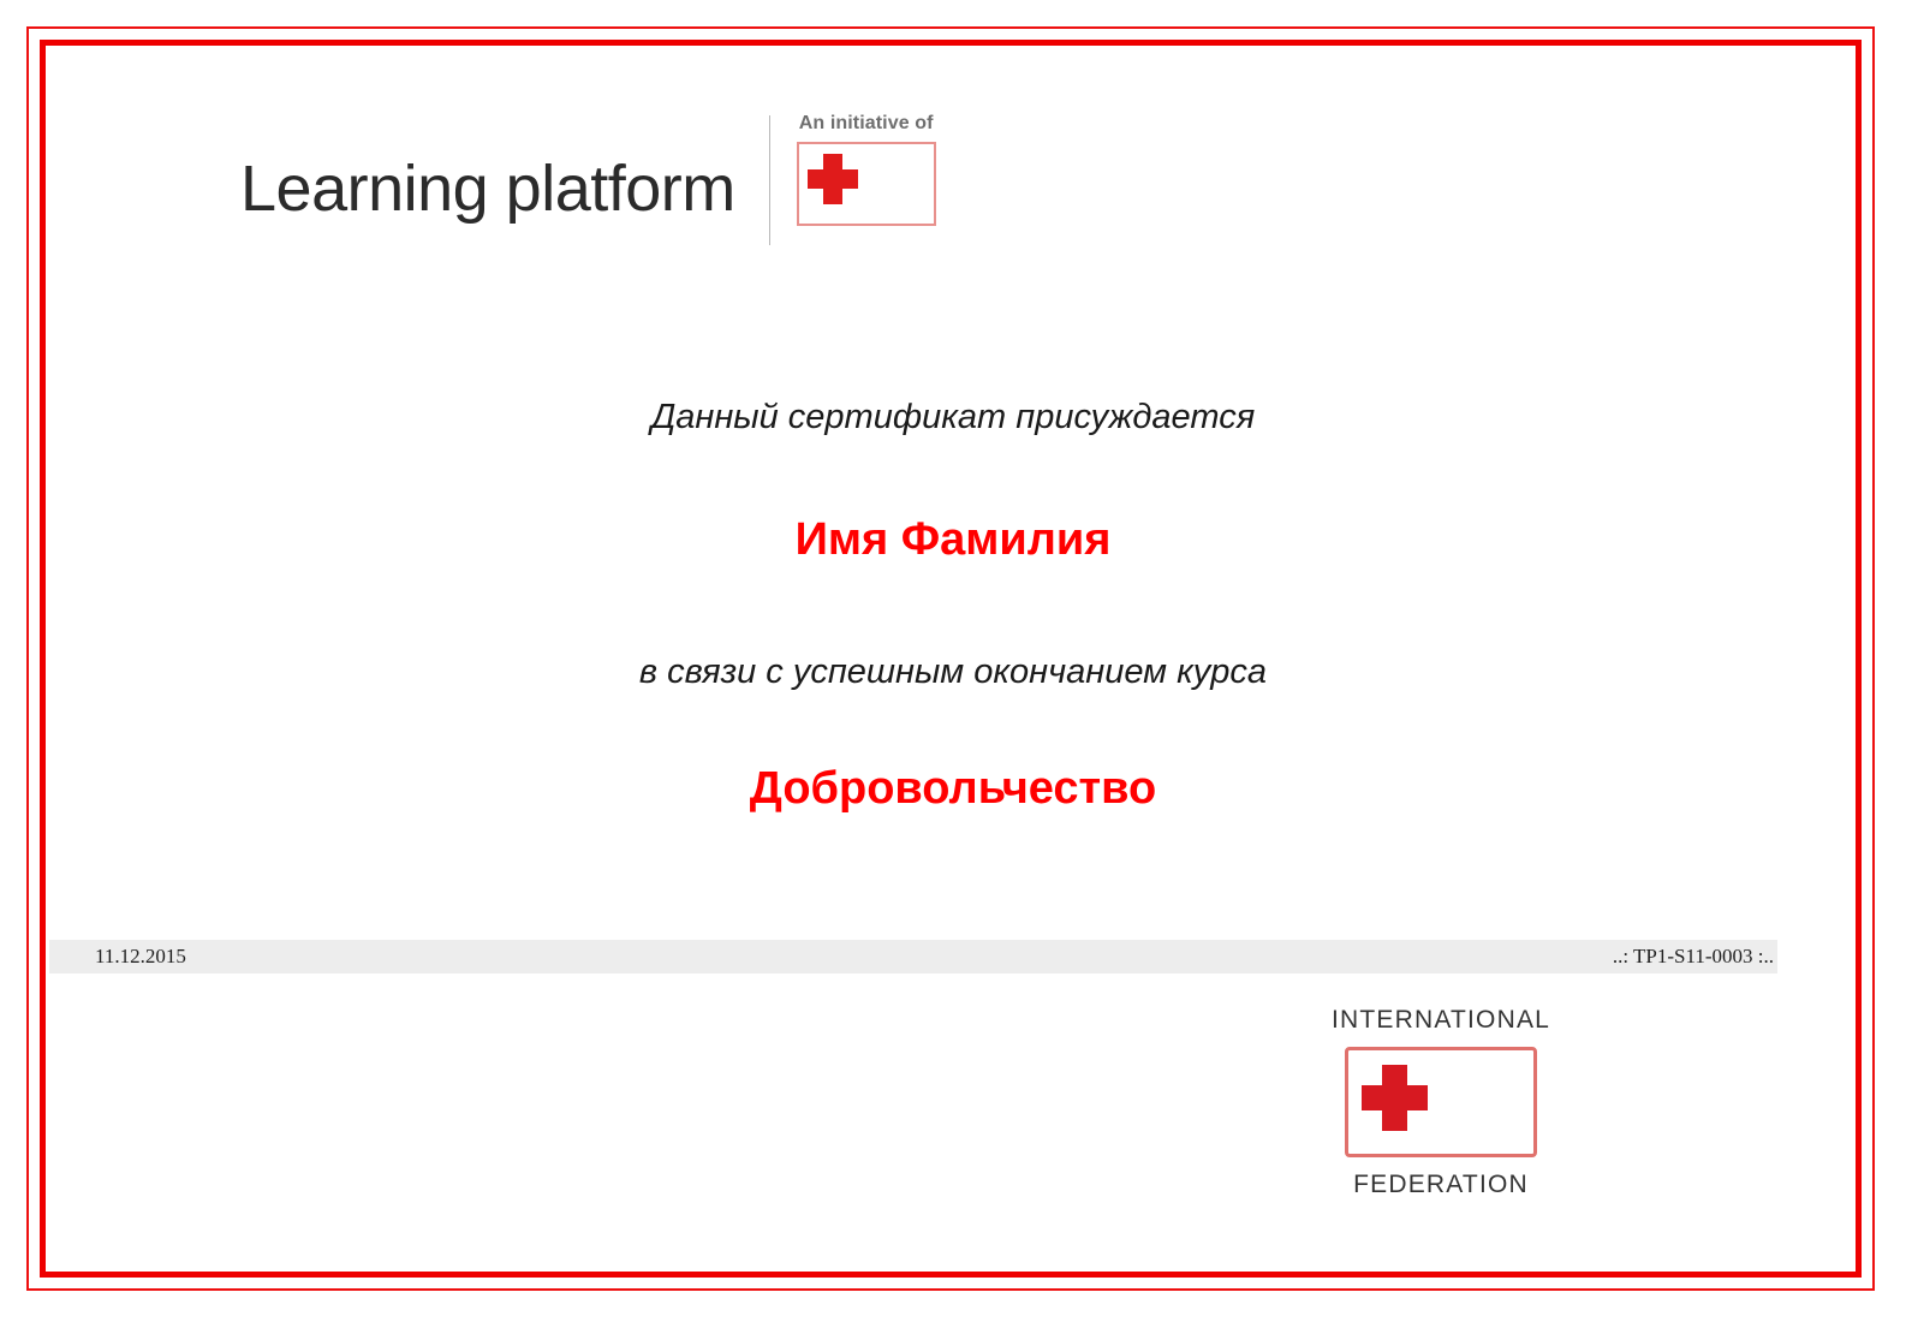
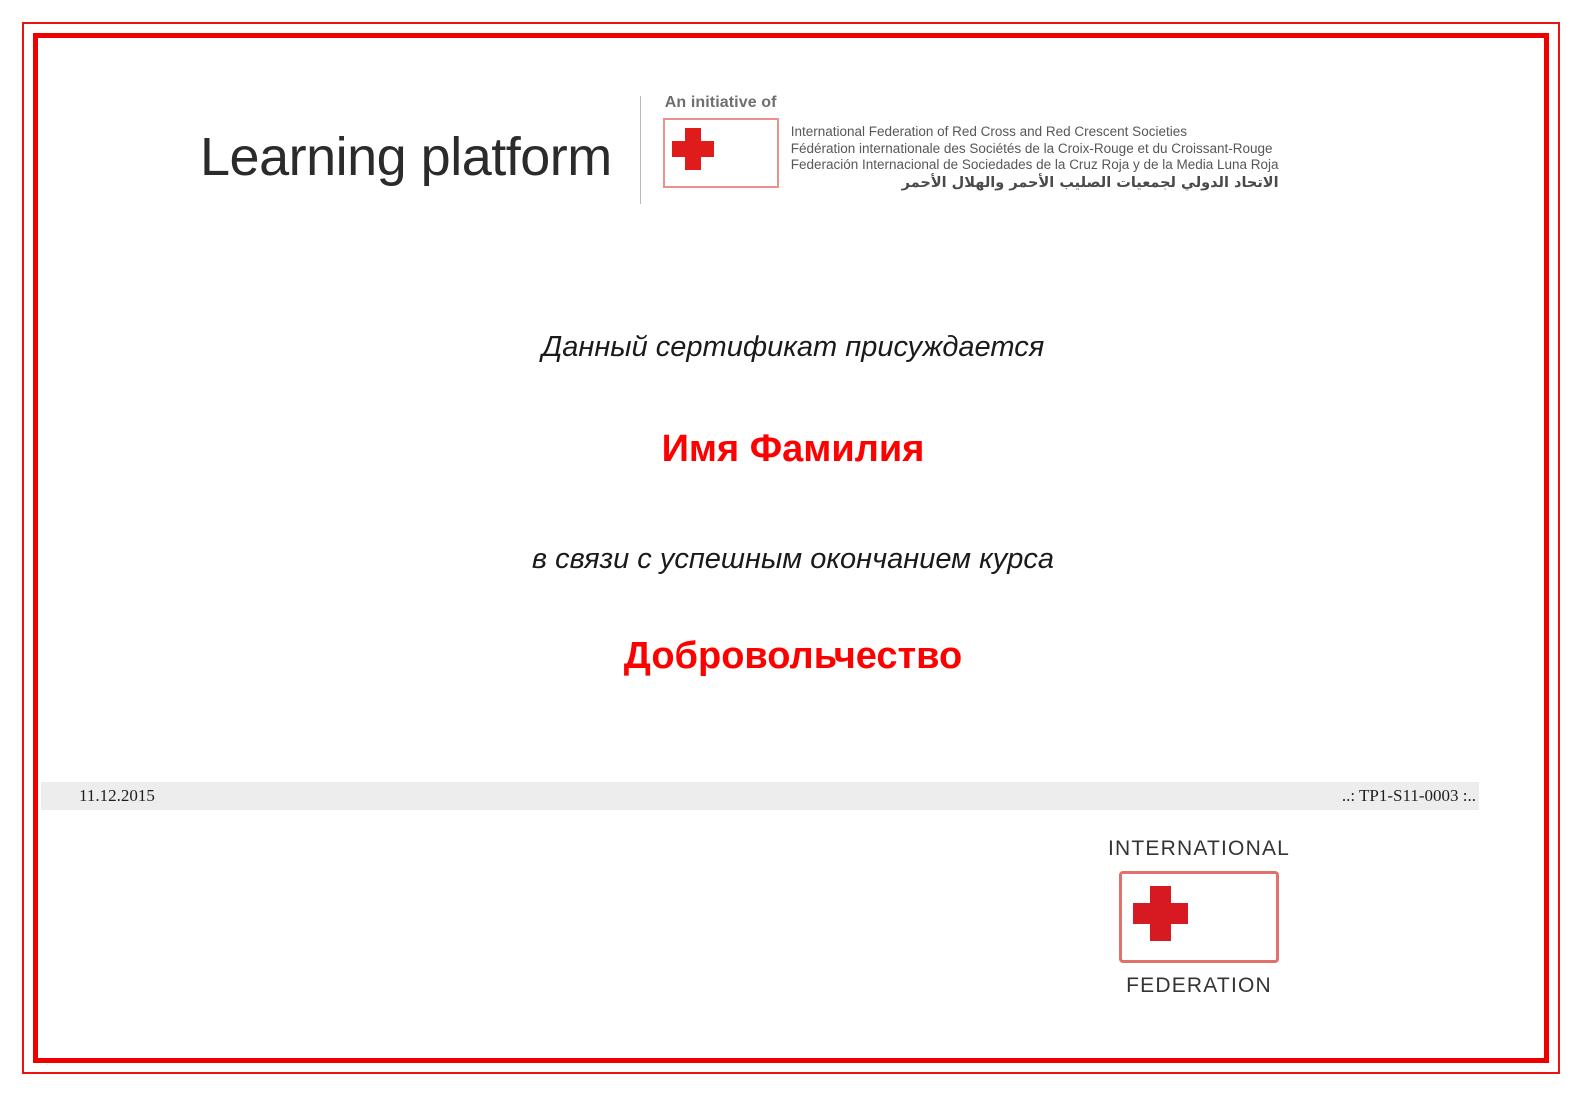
  Learning platform
  An initiative of
+ International Federation of Red Cross and Red Crescent Societies
+ Fédération internationale des Sociétés de la Croix-Rouge et du Croissant-Rouge
+ Federación Internacional de Sociedades de la Cruz Roja y de la Media Luna Roja
+ الاتحاد الدولي لجمعيات الصليب الأحمر والهلال الأحمر
  Данный сертификат присуждается
  Имя Фамилия
  в связи с успешным окончанием курса
  Добровольчество
  11.12.2015
  ..: TP1-S11-0003 :..
  INTERNATIONAL
  FEDERATION
